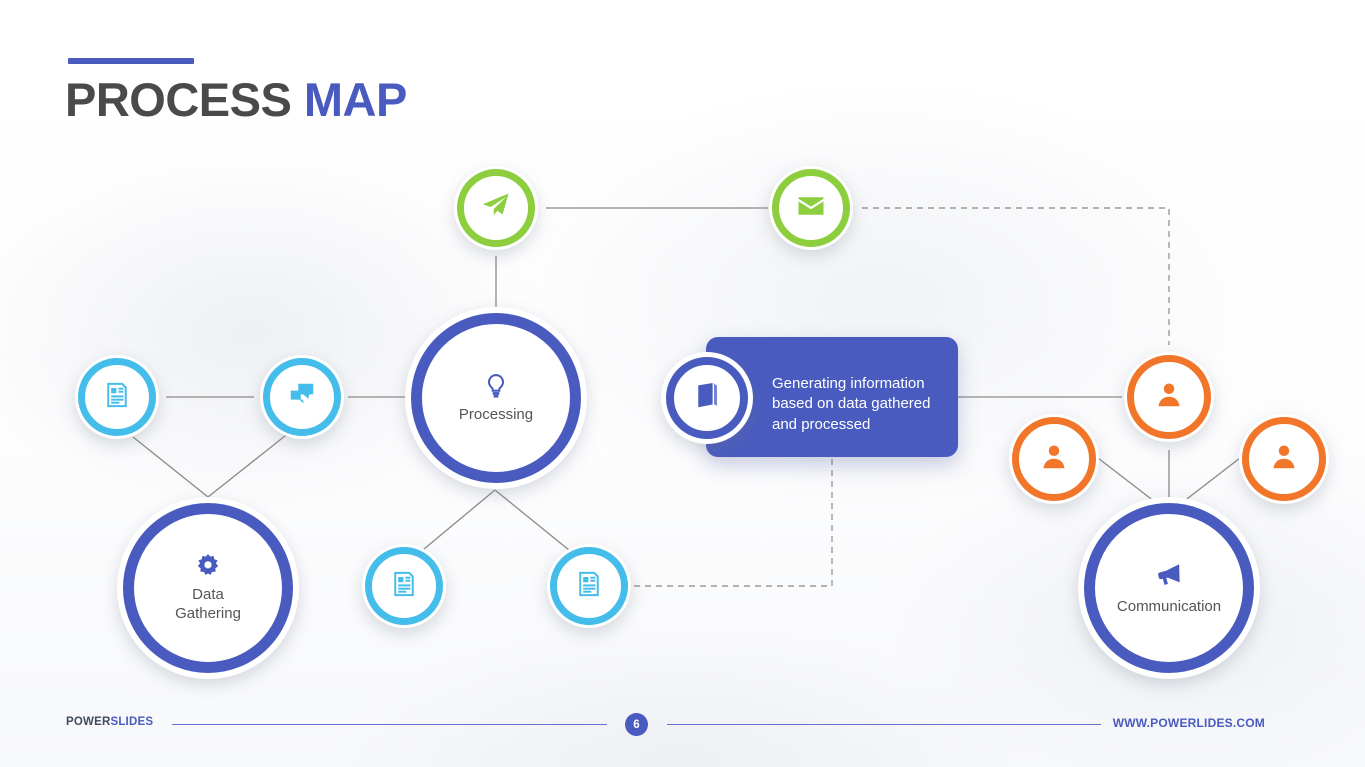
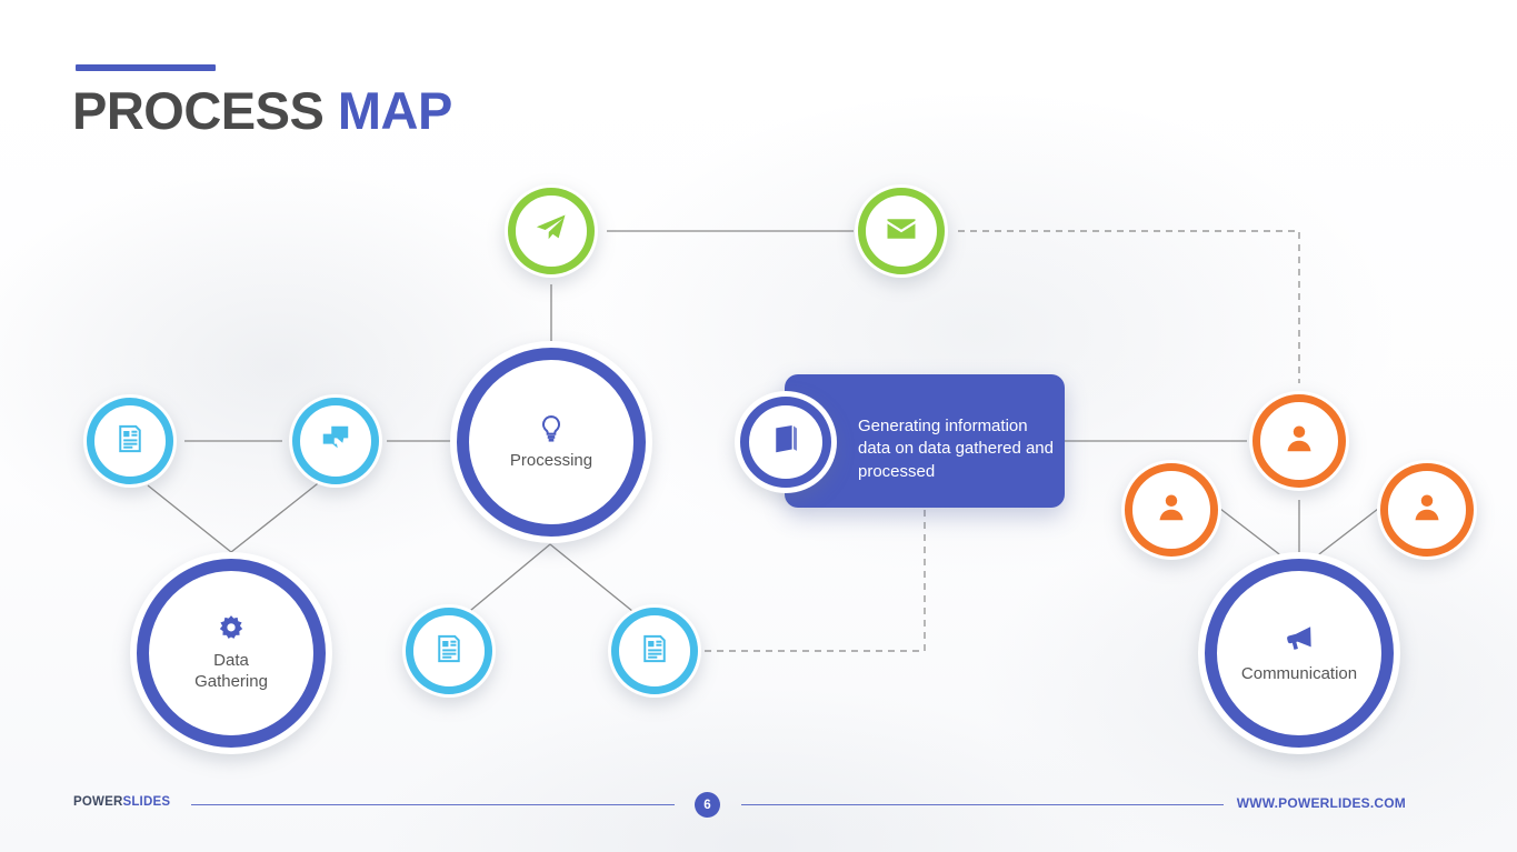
  PROCESS MAP
- Generating information based on data gathered and processed
+ Generating information data on data gathered and processed
  Processing
  Data
  Gathering
  Communication
  POWERSLIDES
  6
  WWW.POWERLIDES.COM
